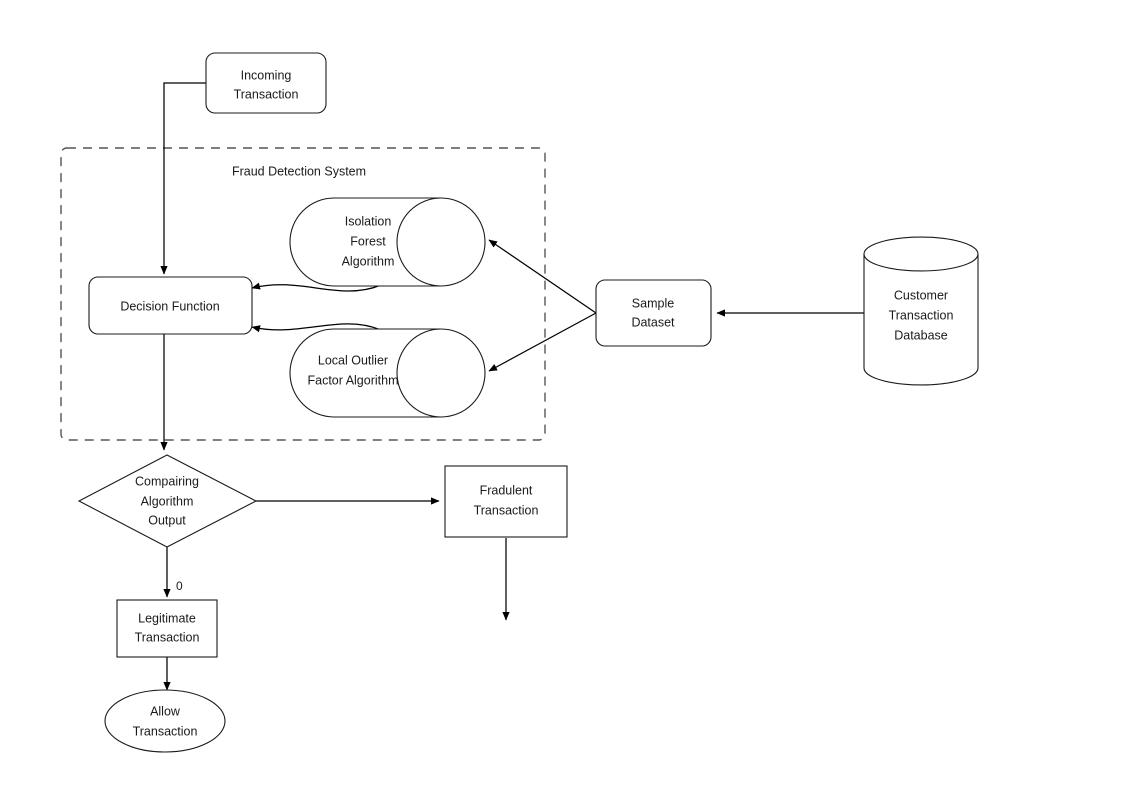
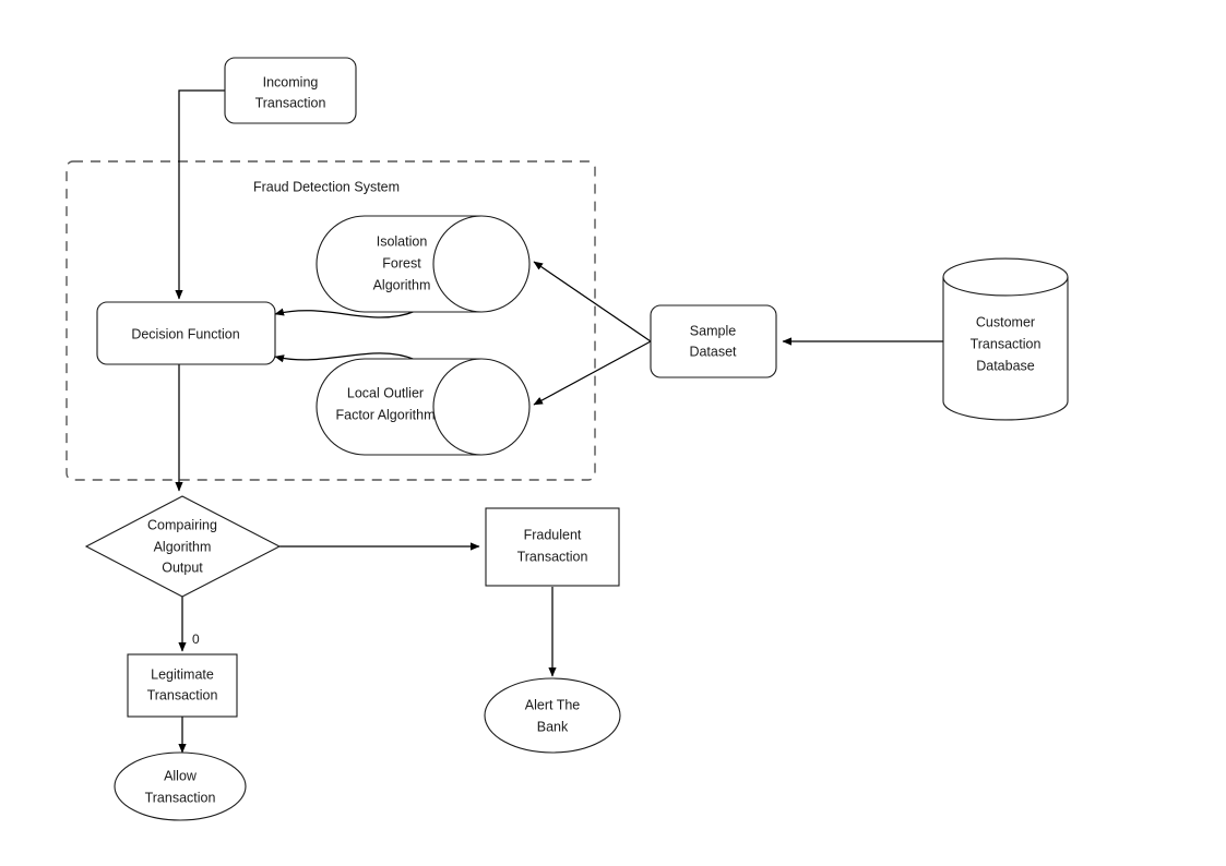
  Fraud Detection System
  0
  Incoming
  Transaction
  Decision Function
  Isolation
  Forest
  Algorithm
  Local Outlier
  Factor Algorithm
  Sample
  Dataset
  Customer
  Transaction
  Database
  Compairing
  Algorithm
  Output
  Fradulent
  Transaction
  Legitimate
  Transaction
  Allow
  Transaction
+ Alert The
+ Bank
